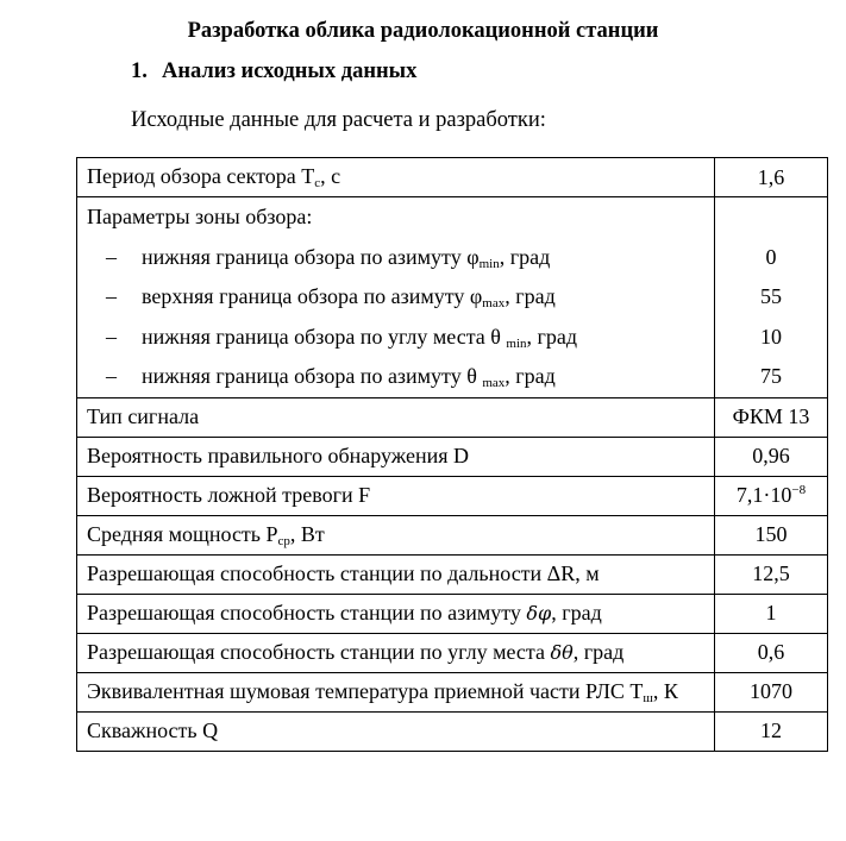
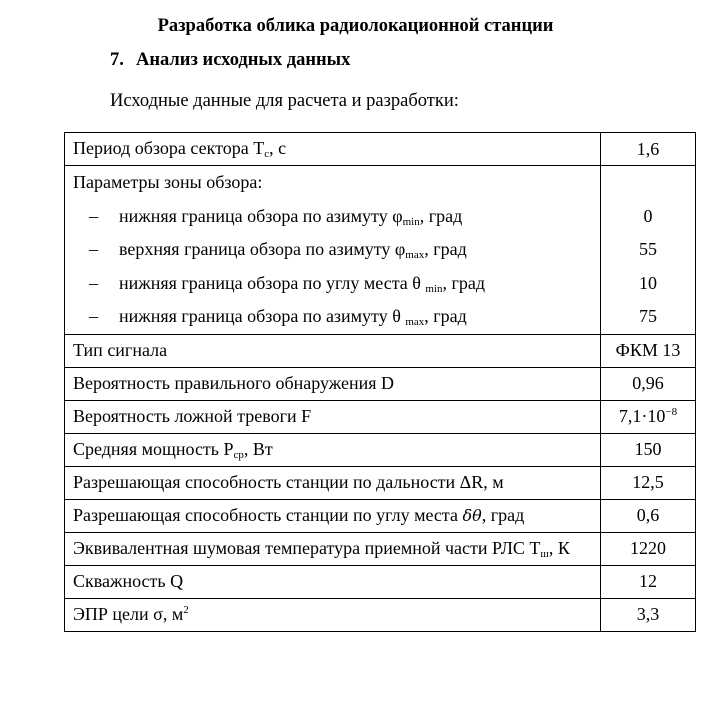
  Разработка облика радиолокационной станции
- 1. Анализ исходных данных
+ 7. Анализ исходных данных
  Исходные данные для расчета и разработки:
  Период обзора сектора Tс, с	1,6
  Параметры зоны обзора: – нижняя граница обзора по азимуту φmin, град – верхняя граница обзора по азимуту φmax, град – нижняя граница обзора по углу места θ min, град – нижняя граница обзора по азимуту θ max, град	0 55 10 75
  Тип сигнала	ФКМ 13
  Вероятность правильного обнаружения D	0,96
  Вероятность ложной тревоги F	7,1·10−8
  Средняя мощность Pср, Вт	150
  Разрешающая способность станции по дальности ΔR, м	12,5
- Разрешающая способность станции по азимуту δφ, град	1
  Разрешающая способность станции по углу места δθ, град	0,6
- Эквивалентная шумовая температура приемной части РЛС Tш, К	1070
+ Эквивалентная шумовая температура приемной части РЛС Tш, К	1220
  Скважность Q	12
+ ЭПР цели σ, м2	3,3
